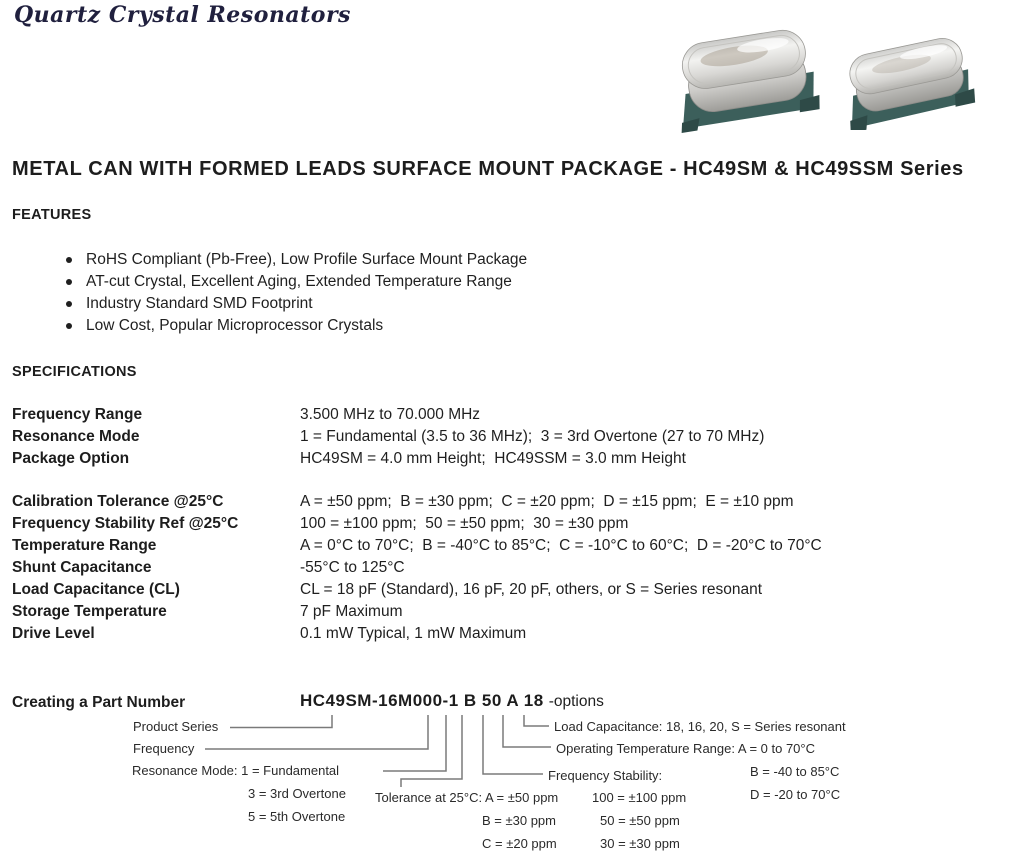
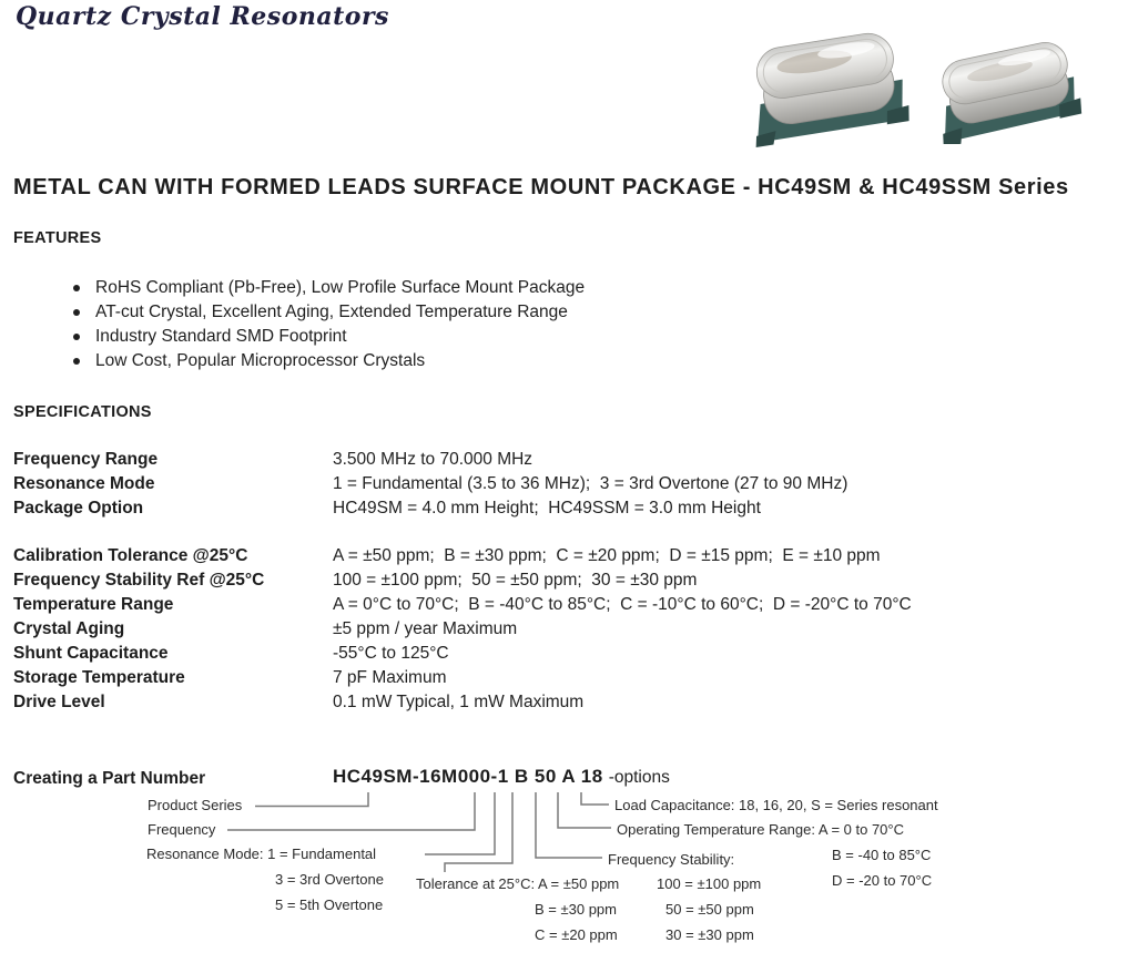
  Quartz Crystal Resonators
  METAL CAN WITH FORMED LEADS SURFACE MOUNT PACKAGE - HC49SM & HC49SSM Series
  FEATURES
  RoHS Compliant (Pb-Free), Low Profile Surface Mount Package
  AT-cut Crystal, Excellent Aging, Extended Temperature Range
  Industry Standard SMD Footprint
  Low Cost, Popular Microprocessor Crystals
  SPECIFICATIONS
  Frequency Range
  3.500 MHz to 70.000 MHz
  Resonance Mode
- 1 = Fundamental (3.5 to 36 MHz); 3 = 3rd Overtone (27 to 70 MHz)
+ 1 = Fundamental (3.5 to 36 MHz); 3 = 3rd Overtone (27 to 90 MHz)
  Package Option
  HC49SM = 4.0 mm Height; HC49SSM = 3.0 mm Height
  Calibration Tolerance @25°C
  A = ±50 ppm; B = ±30 ppm; C = ±20 ppm; D = ±15 ppm; E = ±10 ppm
  Frequency Stability Ref @25°C
  100 = ±100 ppm; 50 = ±50 ppm; 30 = ±30 ppm
  Temperature Range
  A = 0°C to 70°C; B = -40°C to 85°C; C = -10°C to 60°C; D = -20°C to 70°C
+ Crystal Aging
+ ±5 ppm / year Maximum
  Shunt Capacitance
  -55°C to 125°C
- Load Capacitance (CL)
- CL = 18 pF (Standard), 16 pF, 20 pF, others, or S = Series resonant
  Storage Temperature
  7 pF Maximum
  Drive Level
  0.1 mW Typical, 1 mW Maximum
  Creating a Part Number
  HC49SM-16M000-1 B 50 A 18 -options
  Product Series
  Frequency
  Resonance Mode: 1 = Fundamental
  3 = 3rd Overtone
  5 = 5th Overtone
  Tolerance at 25°C: A = ±50 ppm
  B = ±30 ppm
  C = ±20 ppm
  Load Capacitance: 18, 16, 20, S = Series resonant
  Operating Temperature Range: A = 0 to 70°C
  B = -40 to 85°C
  D = -20 to 70°C
  Frequency Stability:
  100 = ±100 ppm
  50 = ±50 ppm
  30 = ±30 ppm
